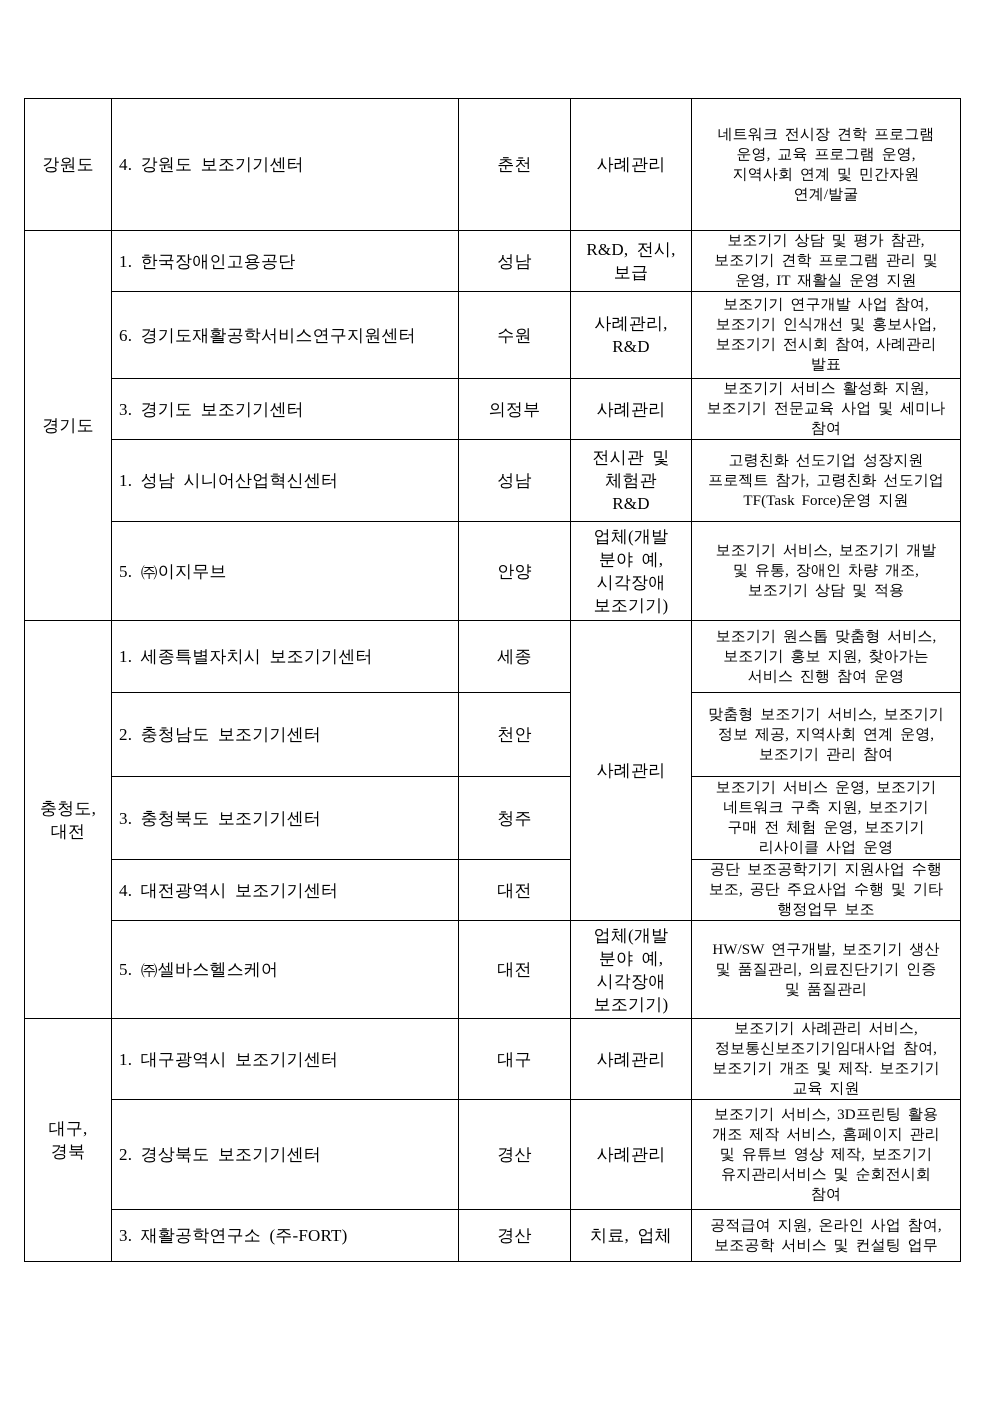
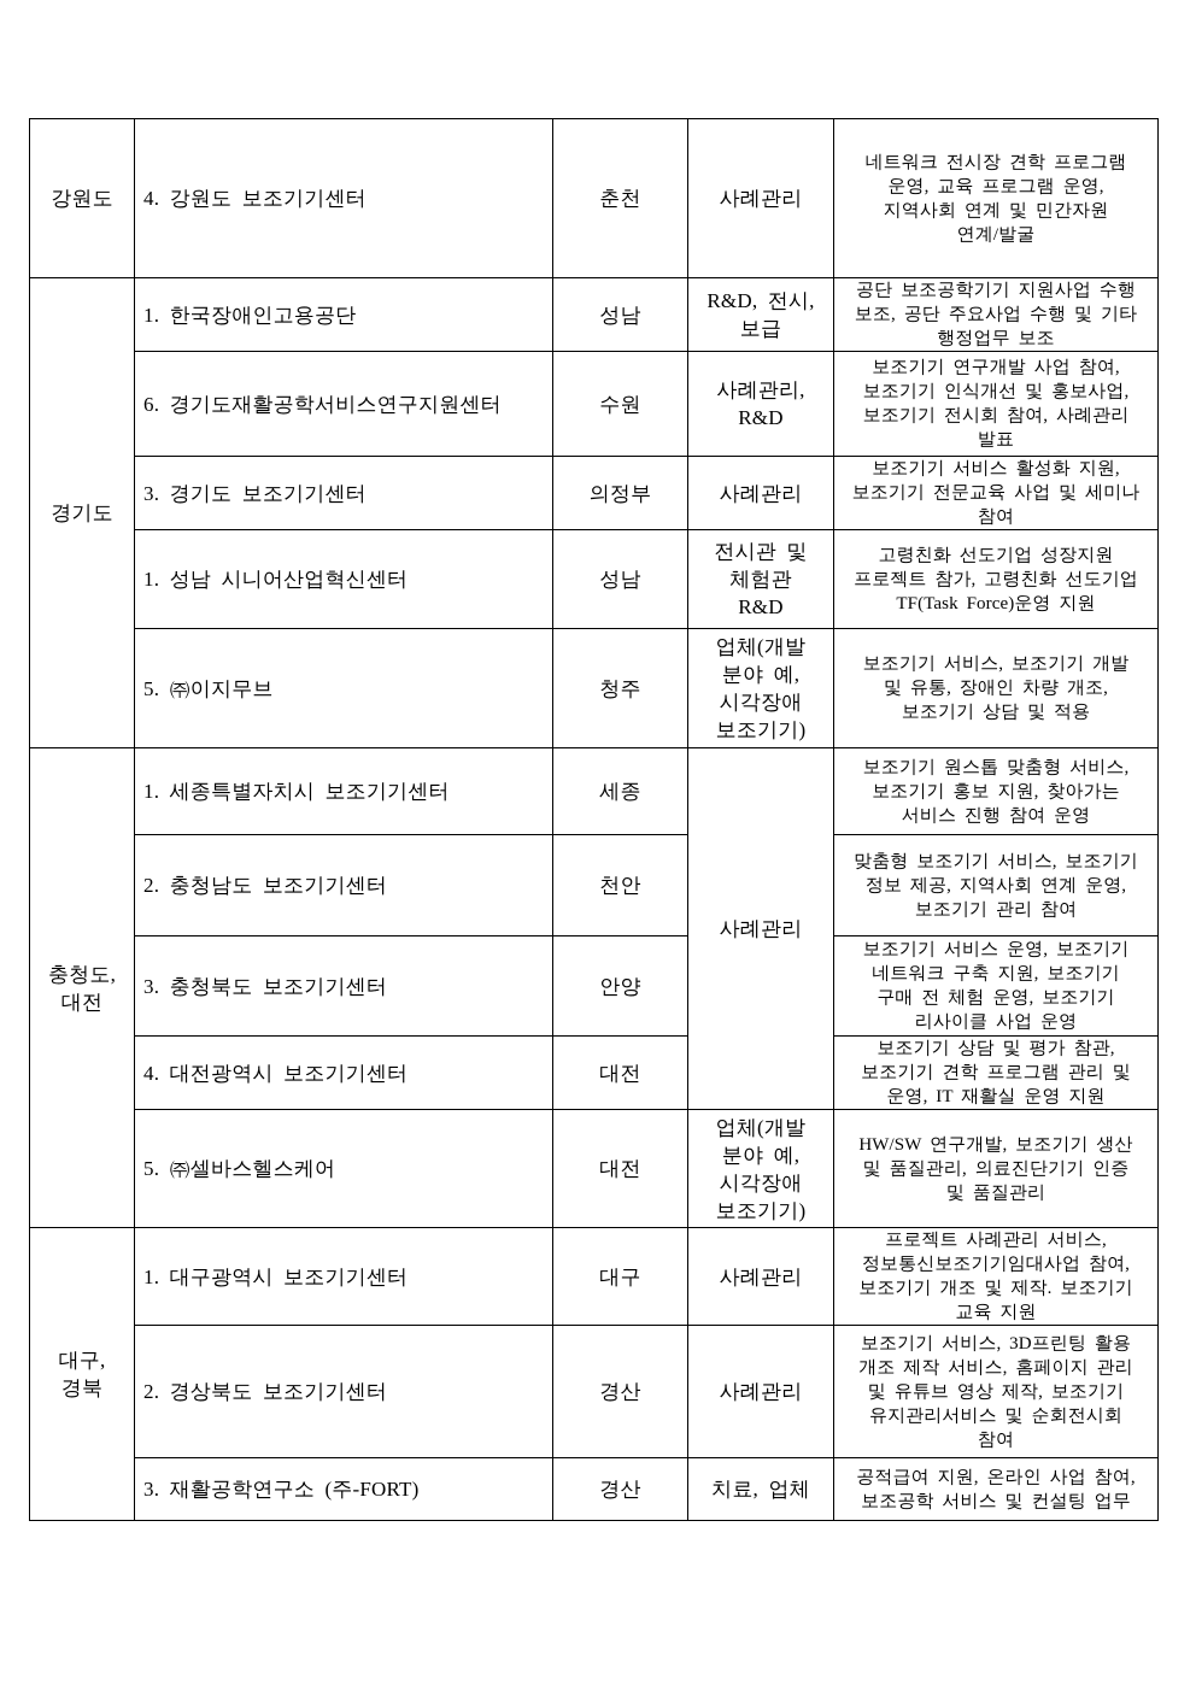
  강원도	4. 강원도 보조기기센터	춘천	사례관리	네트워크 전시장 견학 프로그램 운영, 교육 프로그램 운영, 지역사회 연계 및 민간자원 연계/발굴
- 경기도	1. 한국장애인고용공단	성남	R&D, 전시, 보급	보조기기 상담 및 평가 참관, 보조기기 견학 프로그램 관리 및 운영, IT 재활실 운영 지원
+ 경기도	1. 한국장애인고용공단	성남	R&D, 전시, 보급	공단 보조공학기기 지원사업 수행 보조, 공단 주요사업 수행 및 기타 행정업무 보조
  6. 경기도재활공학서비스연구지원센터	수원	사례관리, R&D	보조기기 연구개발 사업 참여, 보조기기 인식개선 및 홍보사업, 보조기기 전시회 참여, 사례관리 발표
  3. 경기도 보조기기센터	의정부	사례관리	보조기기 서비스 활성화 지원, 보조기기 전문교육 사업 및 세미나 참여
  1. 성남 시니어산업혁신센터	성남	전시관 및 체험관 R&D	고령친화 선도기업 성장지원 프로젝트 참가, 고령친화 선도기업 TF(Task Force)운영 지원
- 5. ㈜이지무브	안양	업체(개발 분야 예, 시각장애 보조기기)	보조기기 서비스, 보조기기 개발 및 유통, 장애인 차량 개조, 보조기기 상담 및 적용
+ 5. ㈜이지무브	청주	업체(개발 분야 예, 시각장애 보조기기)	보조기기 서비스, 보조기기 개발 및 유통, 장애인 차량 개조, 보조기기 상담 및 적용
  충청도, 대전	1. 세종특별자치시 보조기기센터	세종	사례관리	보조기기 원스톱 맞춤형 서비스, 보조기기 홍보 지원, 찾아가는 서비스 진행 참여 운영
  2. 충청남도 보조기기센터	천안	맞춤형 보조기기 서비스, 보조기기 정보 제공, 지역사회 연계 운영, 보조기기 관리 참여
- 3. 충청북도 보조기기센터	청주	보조기기 서비스 운영, 보조기기 네트워크 구축 지원, 보조기기 구매 전 체험 운영, 보조기기 리사이클 사업 운영
+ 3. 충청북도 보조기기센터	안양	보조기기 서비스 운영, 보조기기 네트워크 구축 지원, 보조기기 구매 전 체험 운영, 보조기기 리사이클 사업 운영
- 4. 대전광역시 보조기기센터	대전	공단 보조공학기기 지원사업 수행 보조, 공단 주요사업 수행 및 기타 행정업무 보조
+ 4. 대전광역시 보조기기센터	대전	보조기기 상담 및 평가 참관, 보조기기 견학 프로그램 관리 및 운영, IT 재활실 운영 지원
  5. ㈜셀바스헬스케어	대전	업체(개발 분야 예, 시각장애 보조기기)	HW/SW 연구개발, 보조기기 생산 및 품질관리, 의료진단기기 인증 및 품질관리
- 대구, 경북	1. 대구광역시 보조기기센터	대구	사례관리	보조기기 사례관리 서비스, 정보통신보조기기임대사업 참여, 보조기기 개조 및 제작. 보조기기 교육 지원
+ 대구, 경북	1. 대구광역시 보조기기센터	대구	사례관리	프로젝트 사례관리 서비스, 정보통신보조기기임대사업 참여, 보조기기 개조 및 제작. 보조기기 교육 지원
  2. 경상북도 보조기기센터	경산	사례관리	보조기기 서비스, 3D프린팅 활용 개조 제작 서비스, 홈페이지 관리 및 유튜브 영상 제작, 보조기기 유지관리서비스 및 순회전시회 참여
  3. 재활공학연구소 (주-FORT)	경산	치료, 업체	공적급여 지원, 온라인 사업 참여, 보조공학 서비스 및 컨설팅 업무
